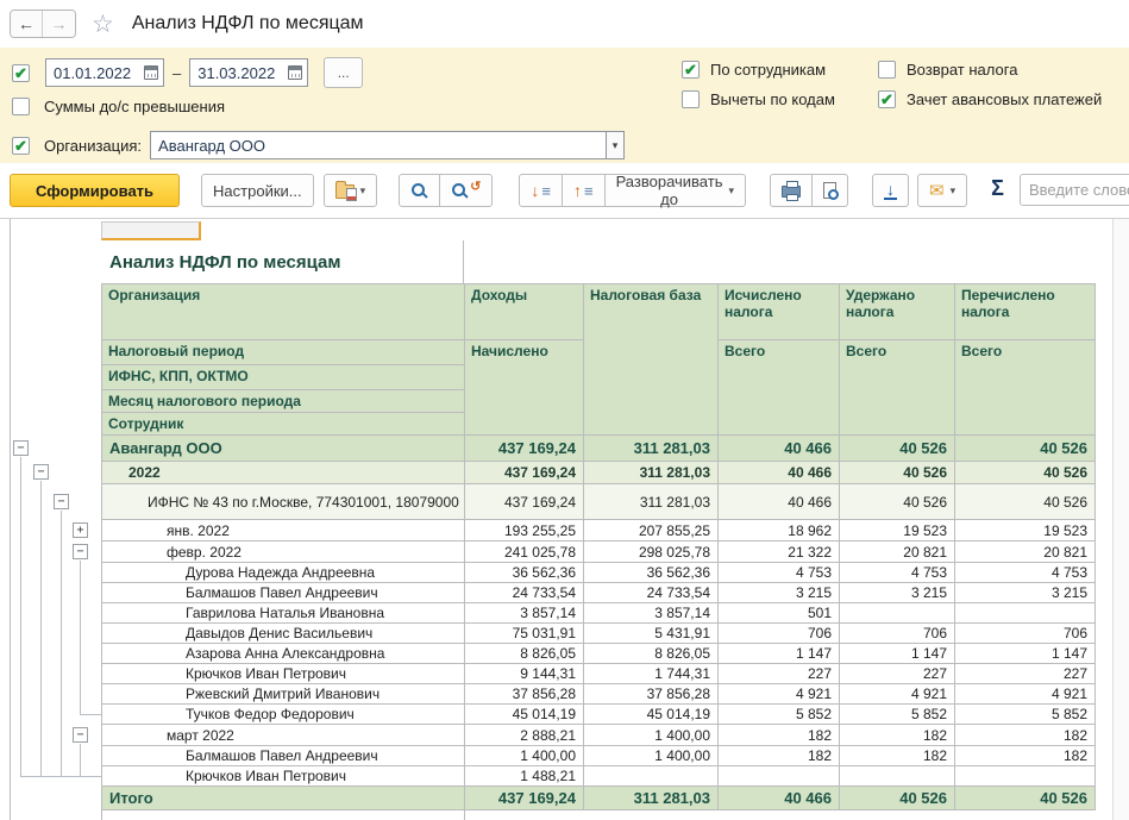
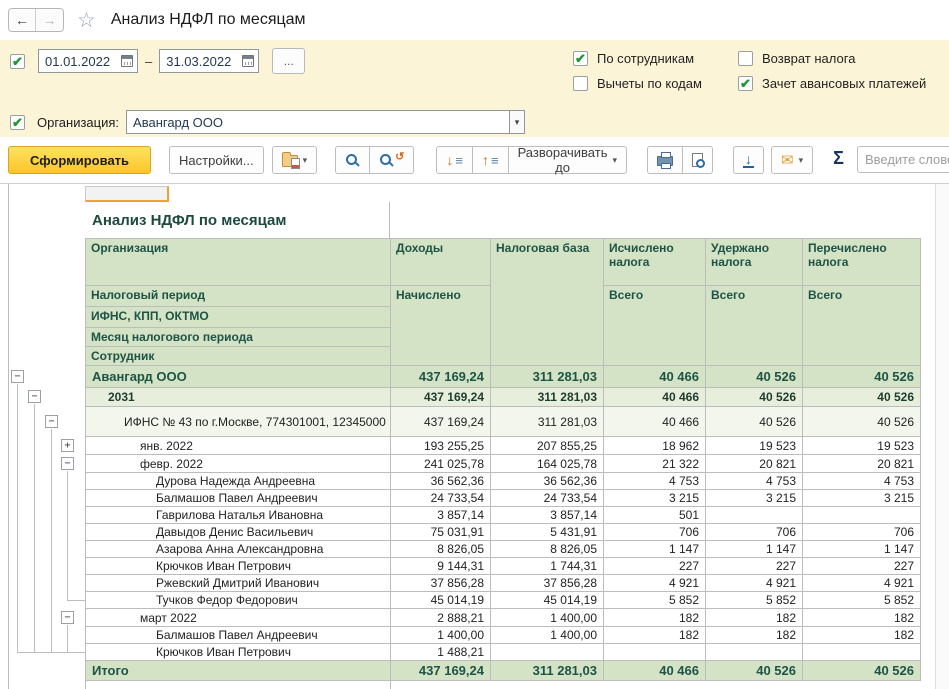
  ←
  →
  ☆
  Анализ НДФЛ по месяцам
  ✔
  01.01.2022
  –
  31.03.2022
  ...
- Суммы до/с превышения
  ✔
  Организация:
  Авангард ООО
  ▾
  ✔
  По сотрудникам
  Возврат налога
  Вычеты по кодам
  ✔
  Зачет авансовых платежей
  Сформировать
  Настройки...
  ▾
  ↺
  ↓
  ≡
  ↑
  ≡
  Разворачивать до
  ▾
  ↓
  ✉
  ▾
  Σ
  Введите слов
  −
  −
  −
  +
  −
  −
  Анализ НДФЛ по месяцам
  Организация	Доходы	Налоговая база	Исчислено налога	Удержано налога	Перечислено налога
  Налоговый период	Начислено	Всего	Всего	Всего
  ИФНС, КПП, ОКТМО
  Месяц налогового периода
  Сотрудник
  Авангард ООО	437 169,24	311 281,03	40 466	40 526	40 526
- 2022	437 169,24	311 281,03	40 466	40 526	40 526
+ 2031	437 169,24	311 281,03	40 466	40 526	40 526
- ИФНС № 43 по г.Москве, 774301001, 18079000	437 169,24	311 281,03	40 466	40 526	40 526
+ ИФНС № 43 по г.Москве, 774301001, 12345000	437 169,24	311 281,03	40 466	40 526	40 526
  янв. 2022	193 255,25	207 855,25	18 962	19 523	19 523
- февр. 2022	241 025,78	298 025,78	21 322	20 821	20 821
+ февр. 2022	241 025,78	164 025,78	21 322	20 821	20 821
  Дурова Надежда Андреевна	36 562,36	36 562,36	4 753	4 753	4 753
  Балмашов Павел Андреевич	24 733,54	24 733,54	3 215	3 215	3 215
  Гаврилова Наталья Ивановна	3 857,14	3 857,14	501
  Давыдов Денис Васильевич	75 031,91	5 431,91	706	706	706
  Азарова Анна Александровна	8 826,05	8 826,05	1 147	1 147	1 147
  Крючков Иван Петрович	9 144,31	1 744,31	227	227	227
  Ржевский Дмитрий Иванович	37 856,28	37 856,28	4 921	4 921	4 921
  Тучков Федор Федорович	45 014,19	45 014,19	5 852	5 852	5 852
  март 2022	2 888,21	1 400,00	182	182	182
  Балмашов Павел Андреевич	1 400,00	1 400,00	182	182	182
  Крючков Иван Петрович	1 488,21
  Итого	437 169,24	311 281,03	40 466	40 526	40 526
